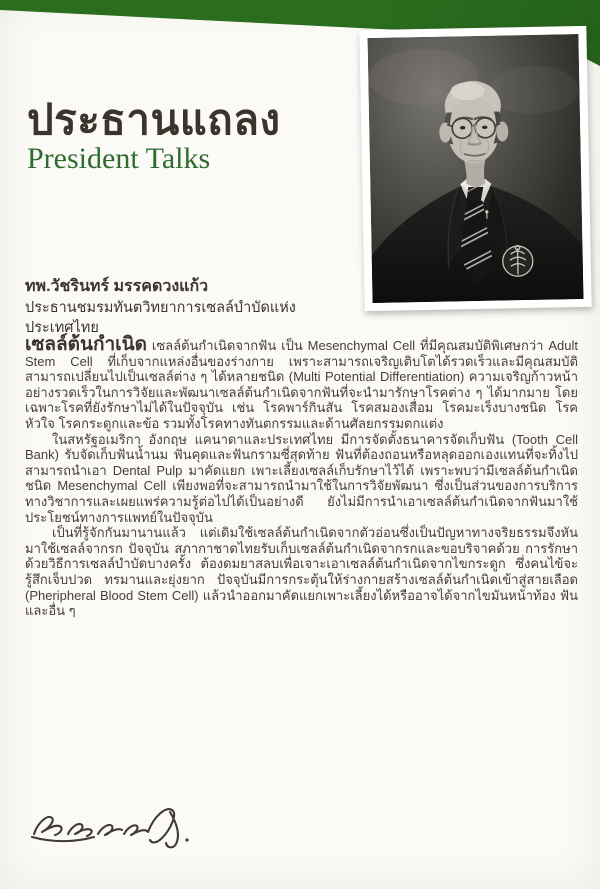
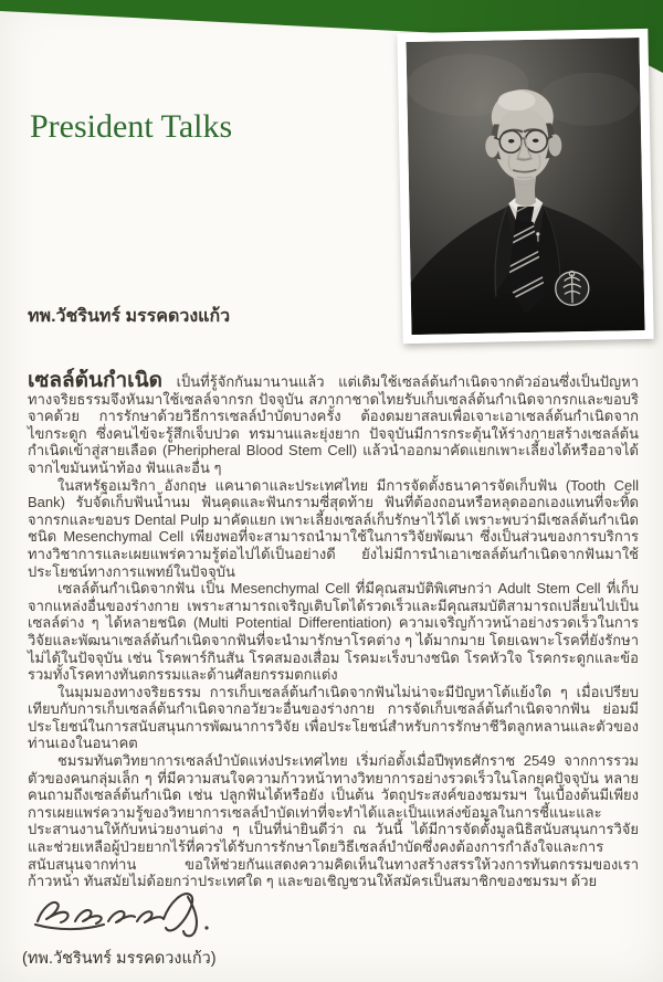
- ประธานแถลง
  President Talks
  ทพ.วัชรินทร์ มรรคดวงแก้ว
- ประธานชมรมทันตวิทยาการเซลล์บำบัดแห่งประเทศไทย
- เซลล์ต้นกำเนิด เซลล์ต้นกำเนิดจากฟัน เป็น Mesenchymal Cell ที่มีคุณสมบัติพิเศษกว่า Adult Stem Cell ที่เก็บจากแหล่งอื่นของร่างกาย เพราะสามารถเจริญเติบโตได้รวดเร็วและมีคุณสมบัติสามารถเปลี่ยนไปเป็นเซลล์ต่าง ๆ ได้หลายชนิด (Multi Potential Differentiation) ความเจริญก้าวหน้าอย่างรวดเร็วในการวิจัยและพัฒนาเซลล์ต้นกำเนิดจากฟันที่จะนำมารักษาโรคต่าง ๆ ได้มากมาย โดยเฉพาะโรคที่ยังรักษาไม่ได้ในปัจจุบัน เช่น โรคพาร์กินสัน โรคสมองเสื่อม โรคมะเร็งบางชนิด โรคหัวใจ โรคกระดูกและข้อ รวมทั้งโรคทางทันตกรรมและด้านศัลยกรรมตกแต่ง
+ เซลล์ต้นกำเนิด เป็นที่รู้จักกันมานานแล้ว แต่เดิมใช้เซลล์ต้นกำเนิดจากตัวอ่อนซึ่งเป็นปัญหาทางจริยธรรมจึงหันมาใช้เซลล์จากรก ปัจจุบัน สภากาชาดไทยรับเก็บเซลล์ต้นกำเนิดจากรกและขอบริจาคด้วย การรักษาด้วยวิธีการเซลล์บำบัดบางครั้ง ต้องดมยาสลบเพื่อเจาะเอาเซลล์ต้นกำเนิดจากไขกระดูก ซึ่งคนไข้จะรู้สึกเจ็บปวด ทรมานและยุ่งยาก ปัจจุบันมีการกระตุ้นให้ร่างกายสร้างเซลล์ต้นกำเนิดเข้าสู่สายเลือด (Pheripheral Blood Stem Cell) แล้วนำออกมาคัดแยกเพาะเลี้ยงได้หรืออาจได้จากไขมันหน้าท้อง ฟันและอื่น ๆ
- ในสหรัฐอเมริกา อังกฤษ แคนาดาและประเทศไทย มีการจัดตั้งธนาคารจัดเก็บฟัน (Tooth Cell Bank) รับจัดเก็บฟันน้ำนม ฟันคุดและฟันกรามซี่สุดท้าย ฟันที่ต้องถอนหรือหลุดออกเองแทนที่จะทิ้งไปสามารถนำเอา Dental Pulp มาคัดแยก เพาะเลี้ยงเซลล์เก็บรักษาไว้ได้ เพราะพบว่ามีเซลล์ต้นกำเนิด ชนิด Mesenchymal Cell เพียงพอที่จะสามารถนำมาใช้ในการวิจัยพัฒนา ซึ่งเป็นส่วนของการบริการทางวิชาการและเผยแพร่ความรู้ต่อไปได้เป็นอย่างดี ยังไม่มีการนำเอาเซลล์ต้นกำเนิดจากฟันมาใช้ประโยชน์ทางการแพทย์ในปัจจุบัน
+ ในสหรัฐอเมริกา อังกฤษ แคนาดาและประเทศไทย มีการจัดตั้งธนาคารจัดเก็บฟัน (Tooth Cell Bank) รับจัดเก็บฟันน้ำนม ฟันคุดและฟันกรามซี่สุดท้าย ฟันที่ต้องถอนหรือหลุดออกเองแทนที่จะทิ้ดจากรกและขอบร Dental Pulp มาคัดแยก เพาะเลี้ยงเซลล์เก็บรักษาไว้ได้ เพราะพบว่ามีเซลล์ต้นกำเนิด ชนิด Mesenchymal Cell เพียงพอที่จะสามารถนำมาใช้ในการวิจัยพัฒนา ซึ่งเป็นส่วนของการบริการทางวิชาการและเผยแพร่ความรู้ต่อไปได้เป็นอย่างดี ยังไม่มีการนำเอาเซลล์ต้นกำเนิดจากฟันมาใช้ประโยชน์ทางการแพทย์ในปัจจุบัน
- เป็นที่รู้จักกันมานานแล้ว แต่เดิมใช้เซลล์ต้นกำเนิดจากตัวอ่อนซึ่งเป็นปัญหาทางจริยธรรมจึงหันมาใช้เซลล์จากรก ปัจจุบัน สภากาชาดไทยรับเก็บเซลล์ต้นกำเนิดจากรกและขอบริจาคด้วย การรักษาด้วยวิธีการเซลล์บำบัดบางครั้ง ต้องดมยาสลบเพื่อเจาะเอาเซลล์ต้นกำเนิดจากไขกระดูก ซึ่งคนไข้จะรู้สึกเจ็บปวด ทรมานและยุ่งยาก ปัจจุบันมีการกระตุ้นให้ร่างกายสร้างเซลล์ต้นกำเนิดเข้าสู่สายเลือด (Pheripheral Blood Stem Cell) แล้วนำออกมาคัดแยกเพาะเลี้ยงได้หรืออาจได้จากไขมันหน้าท้อง ฟันและอื่น ๆ
+ เซลล์ต้นกำเนิดจากฟัน เป็น Mesenchymal Cell ที่มีคุณสมบัติพิเศษกว่า Adult Stem Cell ที่เก็บจากแหล่งอื่นของร่างกาย เพราะสามารถเจริญเติบโตได้รวดเร็วและมีคุณสมบัติสามารถเปลี่ยนไปเป็นเซลล์ต่าง ๆ ได้หลายชนิด (Multi Potential Differentiation) ความเจริญก้าวหน้าอย่างรวดเร็วในการวิจัยและพัฒนาเซลล์ต้นกำเนิดจากฟันที่จะนำมารักษาโรคต่าง ๆ ได้มากมาย โดยเฉพาะโรคที่ยังรักษาไม่ได้ในปัจจุบัน เช่น โรคพาร์กินสัน โรคสมองเสื่อม โรคมะเร็งบางชนิด โรคหัวใจ โรคกระดูกและข้อ รวมทั้งโรคทางทันตกรรมและด้านศัลยกรรมตกแต่ง
+ ในมุมมองทางจริยธรรม การเก็บเซลล์ต้นกำเนิดจากฟันไม่น่าจะมีปัญหาโต้แย้งใด ๆ เมื่อเปรียบเทียบกับการเก็บเซลล์ต้นกำเนิดจากอวัยวะอื่นของร่างกาย การจัดเก็บเซลล์ต้นกำเนิดจากฟัน ย่อมมีประโยชน์ในการสนับสนุนการพัฒนาการวิจัย เพื่อประโยชน์สำหรับการรักษาชีวิตลูกหลานและตัวของท่านเองในอนาคต
+ ชมรมทันตวิทยาการเซลล์บำบัดแห่งประเทศไทย เริ่มก่อตั้งเมื่อปีพุทธศักราช 2549 จากการรวมตัวของคนกลุ่มเล็ก ๆ ที่มีความสนใจความก้าวหน้าทางวิทยาการอย่างรวดเร็วในโลกยุคปัจจุบัน หลายคนถามถึงเซลล์ต้นกำเนิด เช่น ปลูกฟันได้หรือยัง เป็นต้น วัตถุประสงค์ของชมรมฯ ในเบื้องต้นมีเพียงการเผยแพร่ความรู้ของวิทยาการเซลล์บำบัดเท่าที่จะทำได้และเป็นแหล่งข้อมูลในการชี้แนะและประสานงานให้กับหน่วยงานต่าง ๆ เป็นที่น่ายินดีว่า ณ วันนี้ ได้มีการจัดตั้งมูลนิธิสนับสนุนการวิจัยและช่วยเหลือผู้ป่วยยากไร้ที่ควรได้รับการรักษาโดยวิธีเซลล์บำบัดซึ่งคงต้องการกำลังใจและการสนับสนุนจากท่าน ขอให้ช่วยกันแสดงความคิดเห็นในทางสร้างสรรให้วงการทันตกรรมของเราก้าวหน้า ทันสมัยไม่ด้อยกว่าประเทศใด ๆ และขอเชิญชวนให้สมัครเป็นสมาชิกของชมรมฯ ด้วย
+ (ทพ.วัชรินทร์ มรรคดวงแก้ว)
